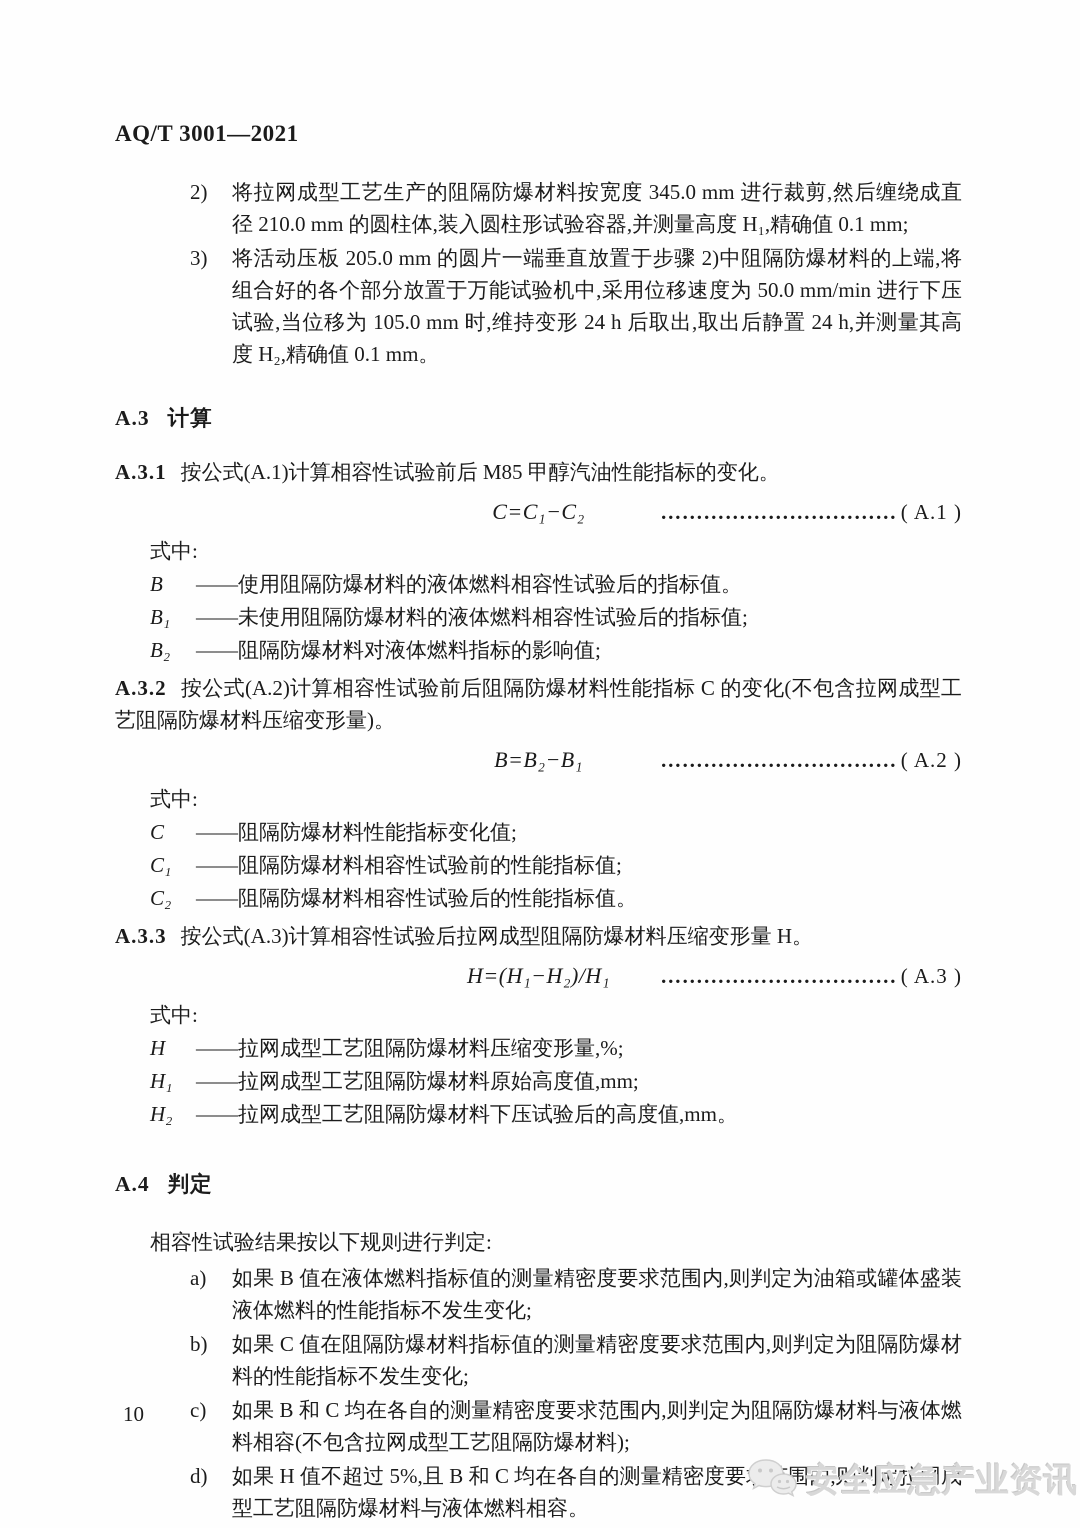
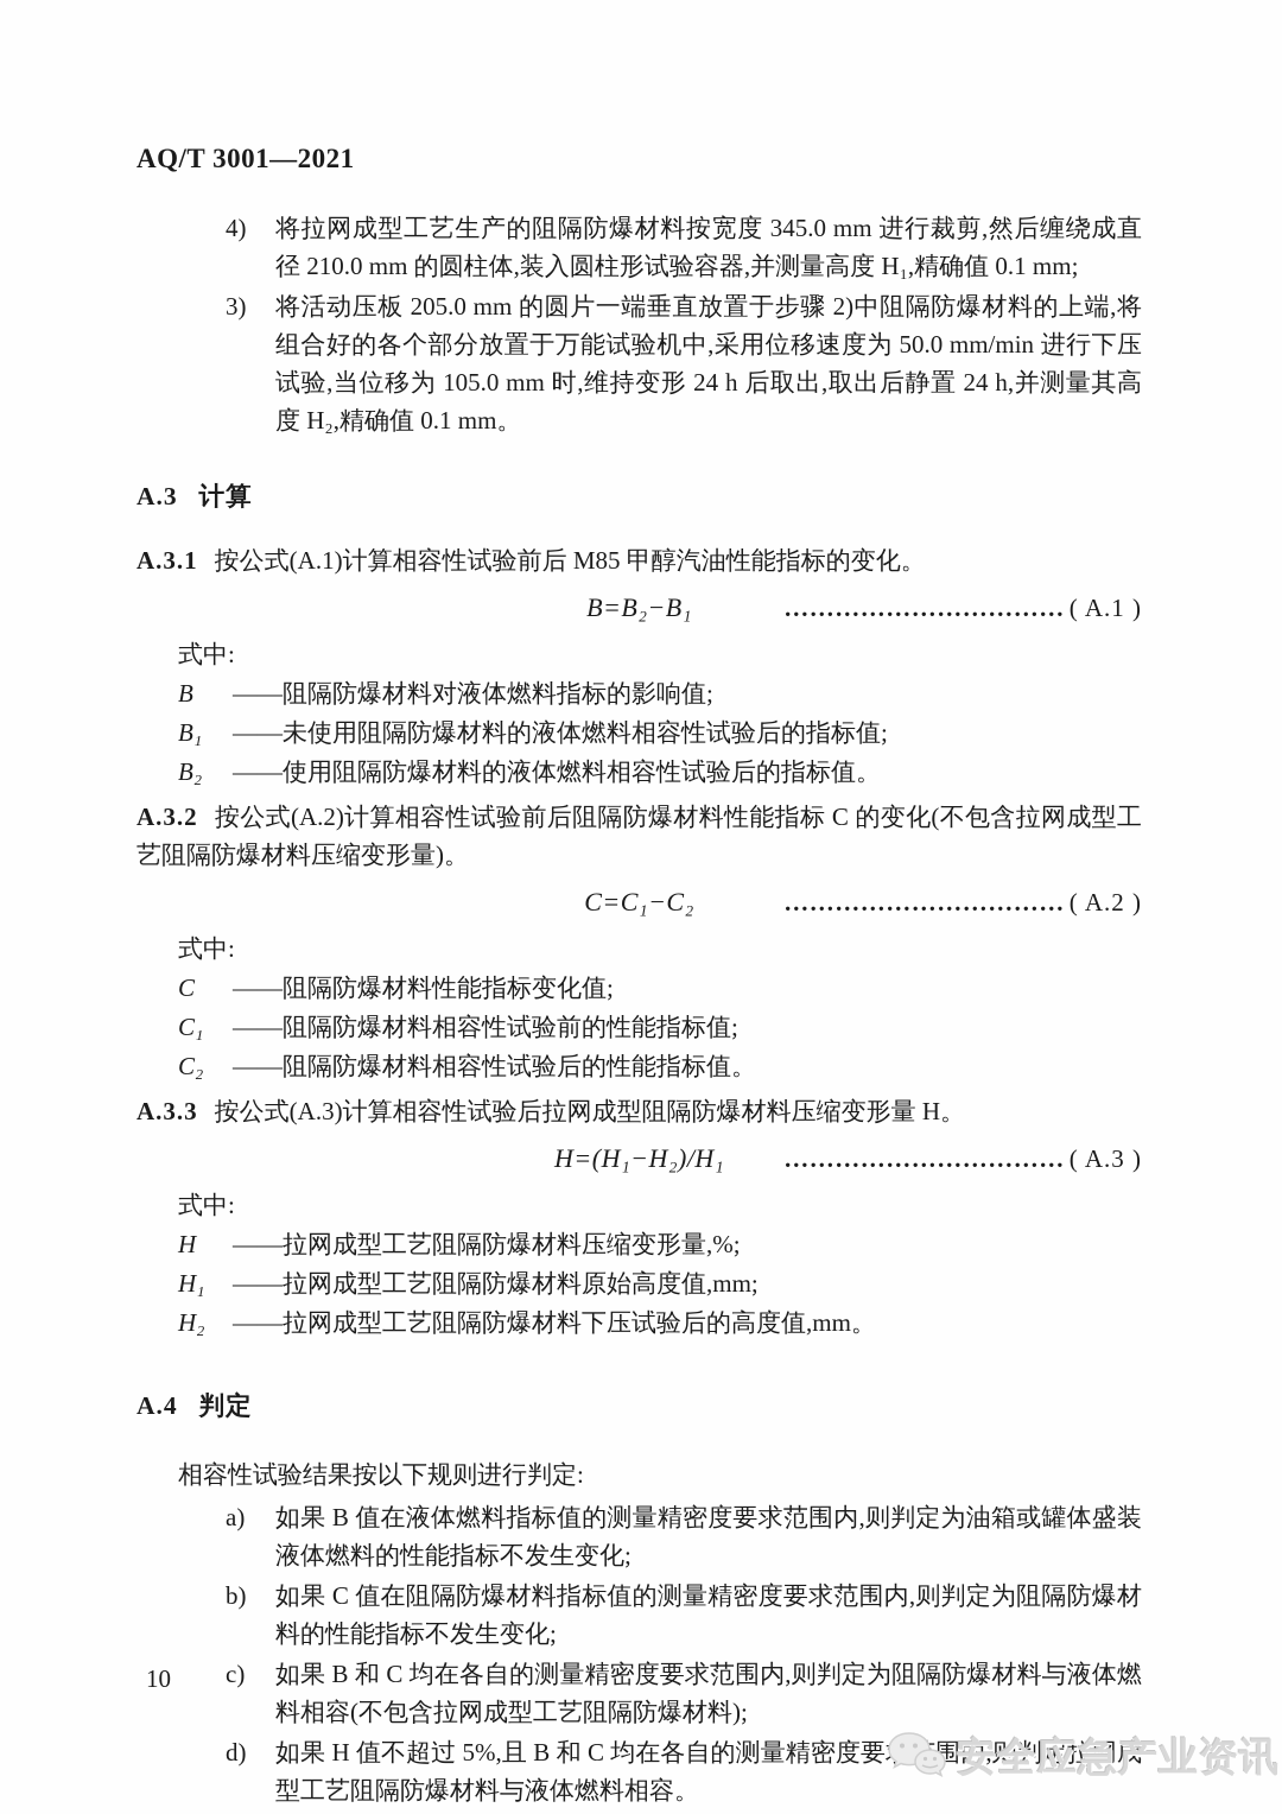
  AQ/T 3001—2021
- 2)
+ 4)
  将拉网成型工艺生产的阻隔防爆材料按宽度 345.0 mm 进行裁剪,然后缠绕成直径 210.0 mm 的圆柱体,装入圆柱形试验容器,并测量高度 H₁,精确值 0.1 mm;
  3)
  将活动压板 205.0 mm 的圆片一端垂直放置于步骤 2)中阻隔防爆材料的上端,将组合好的各个部分放置于万能试验机中,采用位移速度为 50.0 mm/min 进行下压试验,当位移为 105.0 mm 时,维持变形 24 h 后取出,取出后静置 24 h,并测量其高度 H₂,精确值 0.1 mm。
  A.3 计算
  A.3.1 按公式(A.1)计算相容性试验前后 M85 甲醇汽油性能指标的变化。
- C=C₁−C₂
+ B=B₂−B₁
  …………………………… ( A.1 )
  式中:
  B
- ——使用阻隔防爆材料的液体燃料相容性试验后的指标值。
+ ——阻隔防爆材料对液体燃料指标的影响值;
  B₁
  ——未使用阻隔防爆材料的液体燃料相容性试验后的指标值;
  B₂
- ——阻隔防爆材料对液体燃料指标的影响值;
+ ——使用阻隔防爆材料的液体燃料相容性试验后的指标值。
  A.3.2 按公式(A.2)计算相容性试验前后阻隔防爆材料性能指标 C 的变化(不包含拉网成型工艺阻隔防爆材料压缩变形量)。
- B=B₂−B₁
+ C=C₁−C₂
  …………………………… ( A.2 )
  式中:
  C
  ——阻隔防爆材料性能指标变化值;
  C₁
  ——阻隔防爆材料相容性试验前的性能指标值;
  C₂
  ——阻隔防爆材料相容性试验后的性能指标值。
  A.3.3 按公式(A.3)计算相容性试验后拉网成型阻隔防爆材料压缩变形量 H。
  H=(H₁−H₂)/H₁
  …………………………… ( A.3 )
  式中:
  H
  ——拉网成型工艺阻隔防爆材料压缩变形量,%;
  H₁
  ——拉网成型工艺阻隔防爆材料原始高度值,mm;
  H₂
  ——拉网成型工艺阻隔防爆材料下压试验后的高度值,mm。
  A.4 判定
  相容性试验结果按以下规则进行判定:
  a)
  如果 B 值在液体燃料指标值的测量精密度要求范围内,则判定为油箱或罐体盛装液体燃料的性能指标不发生变化;
  b)
  如果 C 值在阻隔防爆材料指标值的测量精密度要求范围内,则判定为阻隔防爆材料的性能指标不发生变化;
  c)
  如果 B 和 C 均在各自的测量精密度要求范围内,则判定为阻隔防爆材料与液体燃料相容(不包含拉网成型工艺阻隔防爆材料);
  d)
  如果 H 值不超过 5%,且 B 和 C 均在各自的测量精密度要围内,则判定拉网成型工艺阻隔防爆材料与液体燃料相容。
  10
  安全应急产业资讯
